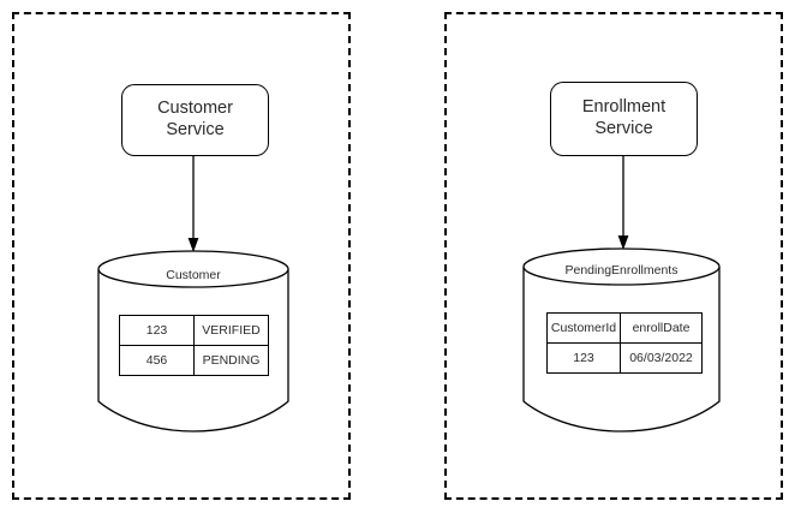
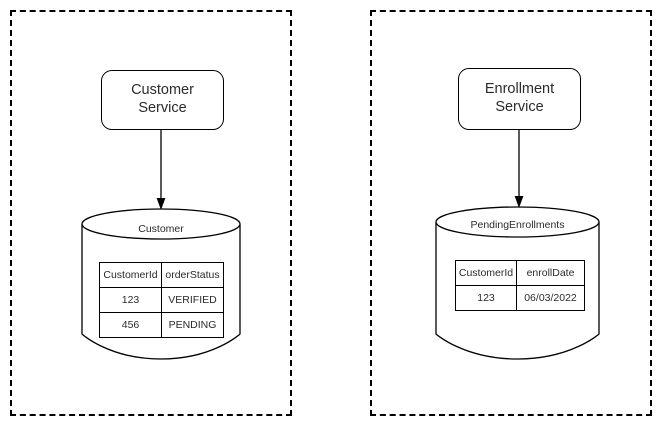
  Customer
  Service
  Customer
+ CustomerId	orderStatus
  123	VERIFIED
  456	PENDING
  Enrollment
  Service
  PendingEnrollments
  CustomerId	enrollDate
  123	06/03/2022
